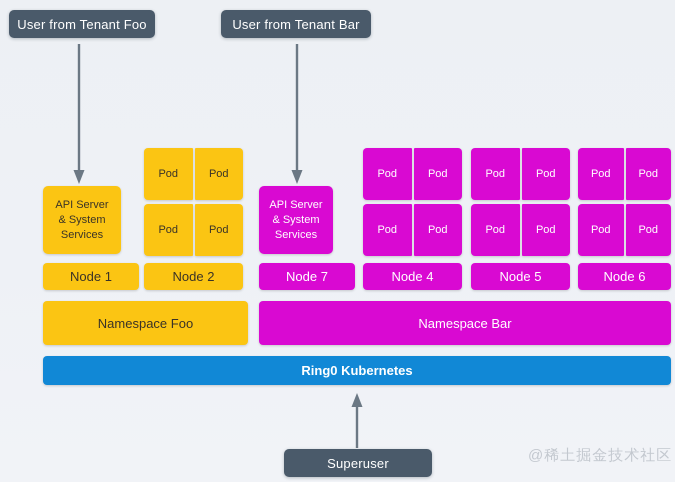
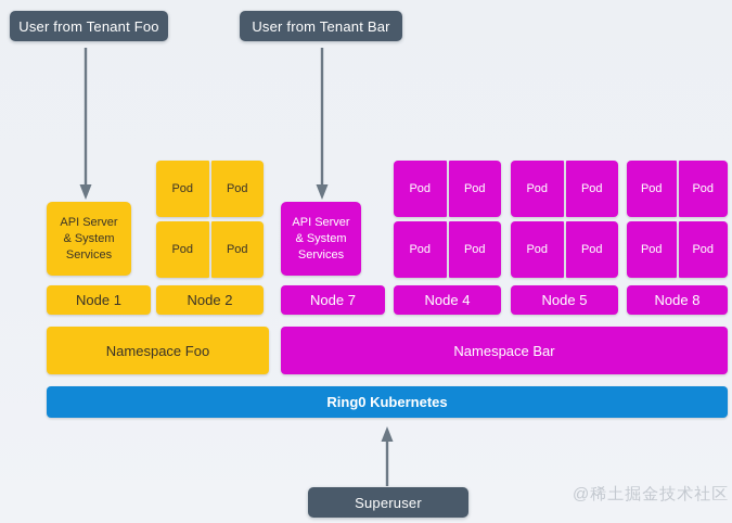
  User from Tenant Foo
  User from Tenant Bar
  API Server
  & System
  Services
  API Server
  & System
  Services
  Pod
  Pod
  Pod
  Pod
  Pod
  Pod
  Pod
  Pod
  Pod
  Pod
  Pod
  Pod
  Pod
  Pod
  Pod
  Pod
  Node 1
  Node 2
  Node 7
  Node 4
  Node 5
- Node 6
+ Node 8
  Namespace Foo
  Namespace Bar
  Ring0 Kubernetes
  Superuser
  @稀土掘金技术社区
